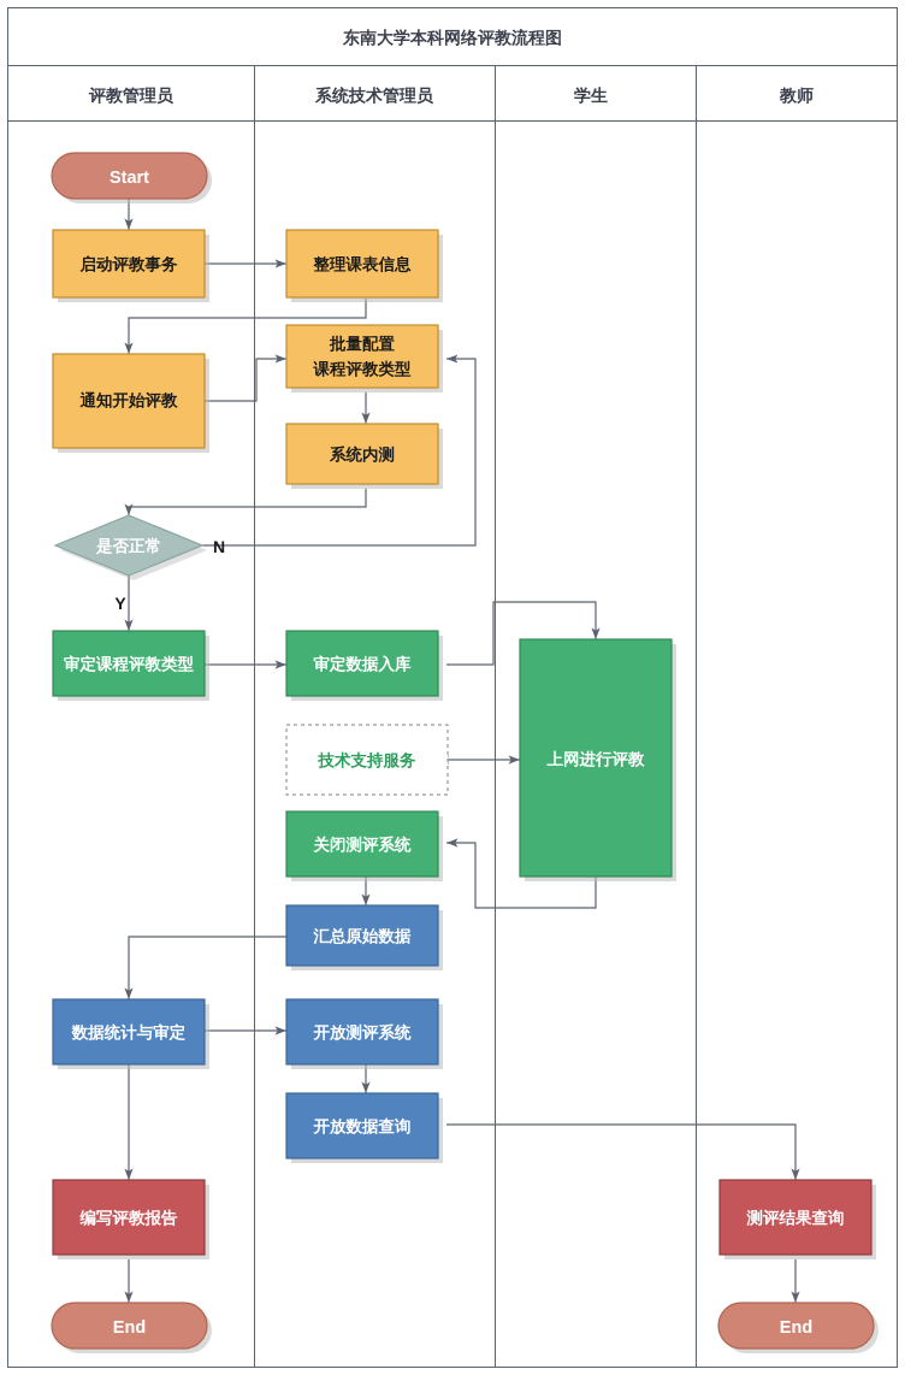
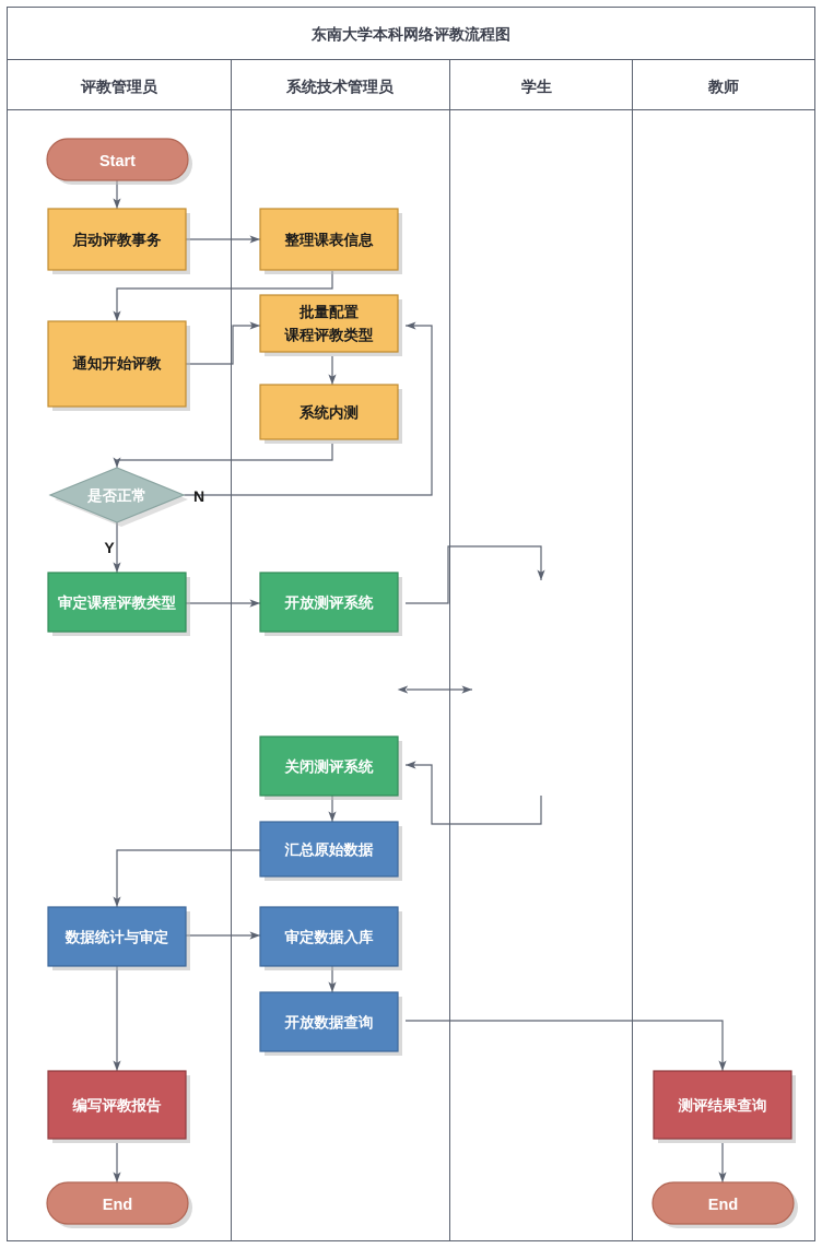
  东南大学本科网络评教流程图
  评教管理员
  系统技术管理员
  学生
  教师
  Start
  启动评教事务
  整理课表信息
  通知开始评教
  批量配置
  课程评教类型
  系统内测
  是否正常
  N
  Y
  审定课程评教类型
- 审定数据入库
+ 开放测评系统
- 技术支持服务
- 上网进行评教
  关闭测评系统
  汇总原始数据
  数据统计与审定
- 开放测评系统
+ 审定数据入库
  开放数据查询
  编写评教报告
  测评结果查询
  End
  End
